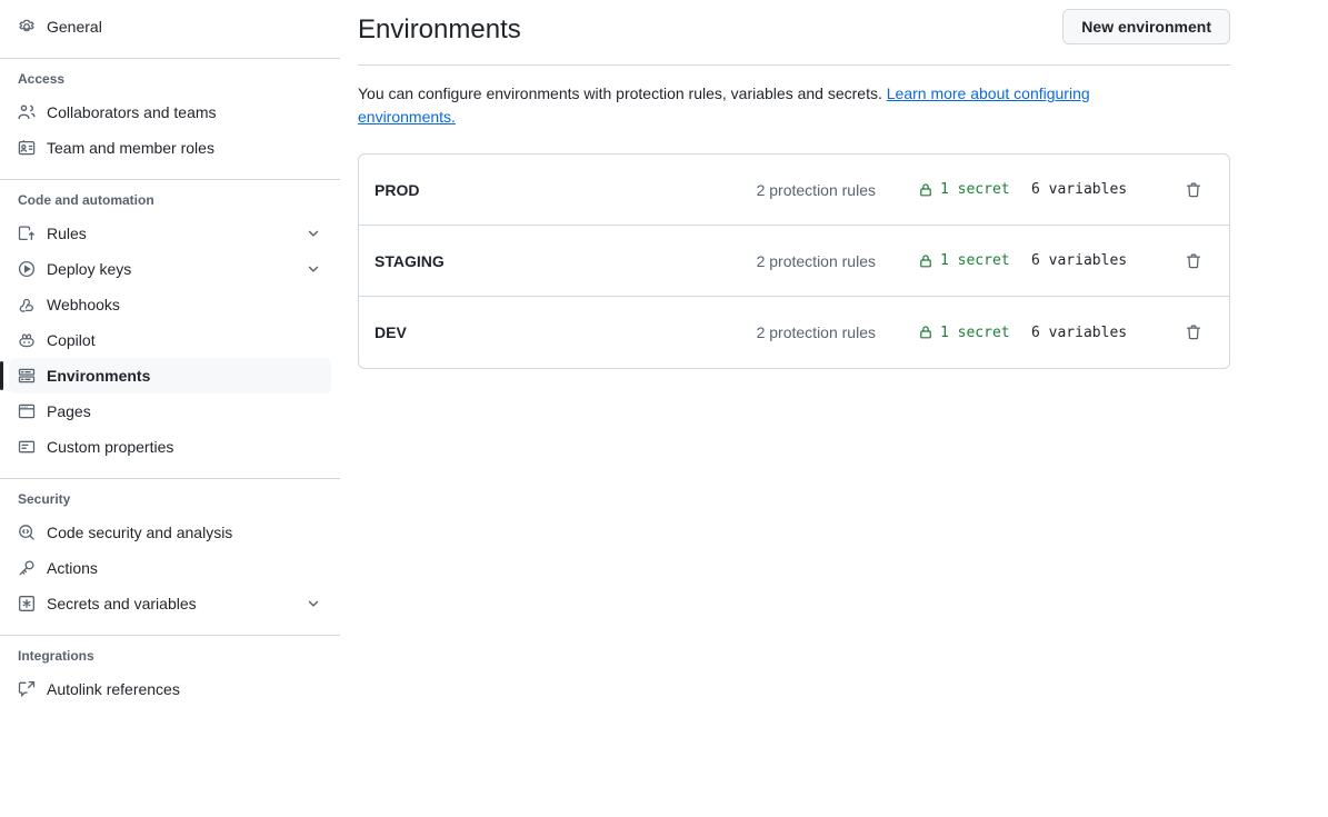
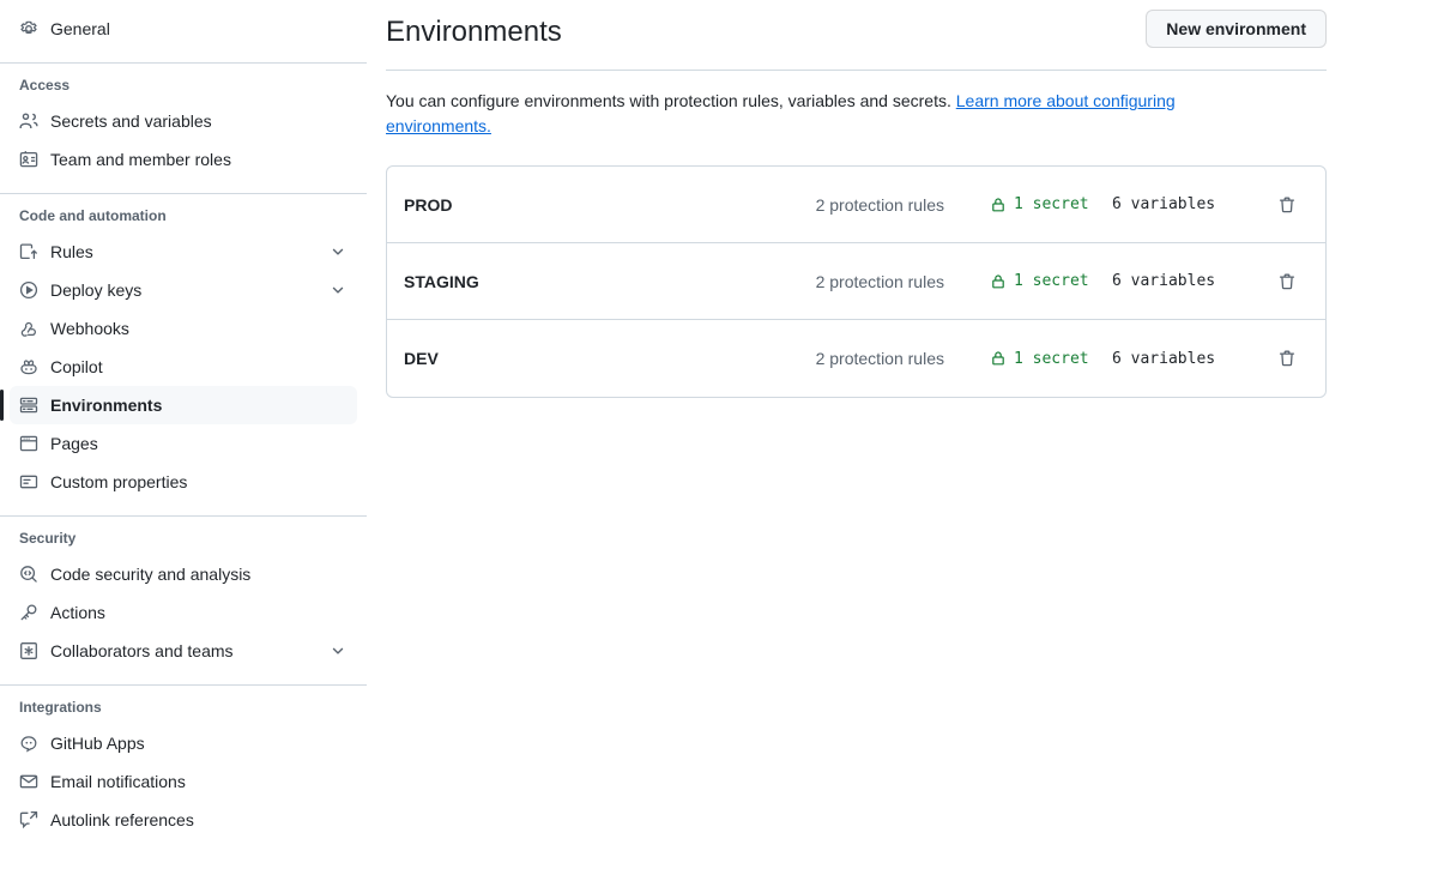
  General
  Access
- Collaborators and teams
+ Secrets and variables
  Team and member roles
  Code and automation
  Rules
  Deploy keys
  Webhooks
  Copilot
  Environments
  Pages
  Custom properties
  Security
  Code security and analysis
  Actions
- Secrets and variables
+ Collaborators and teams
  Integrations
+ GitHub Apps
+ Email notifications
  Autolink references
  Environments
  New environment
  You can configure environments with protection rules, variables and secrets. Learn more about configuring environments.
  PROD
  2 protection rules
  1 secret
  6 variables
  STAGING
  2 protection rules
  1 secret
  6 variables
  DEV
  2 protection rules
  1 secret
  6 variables
